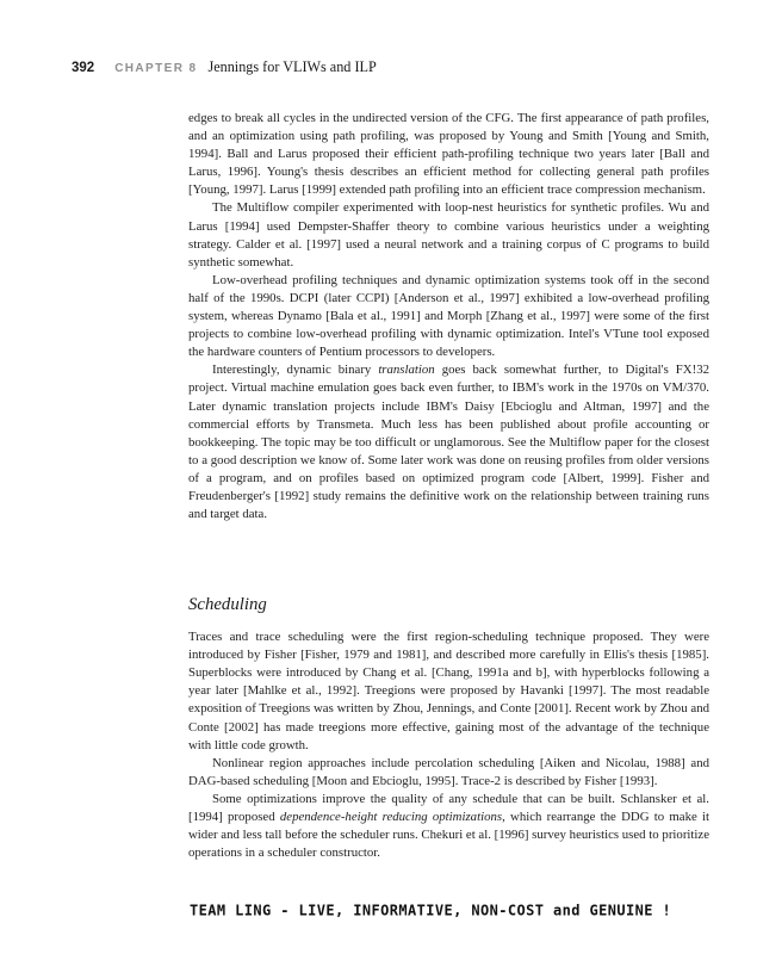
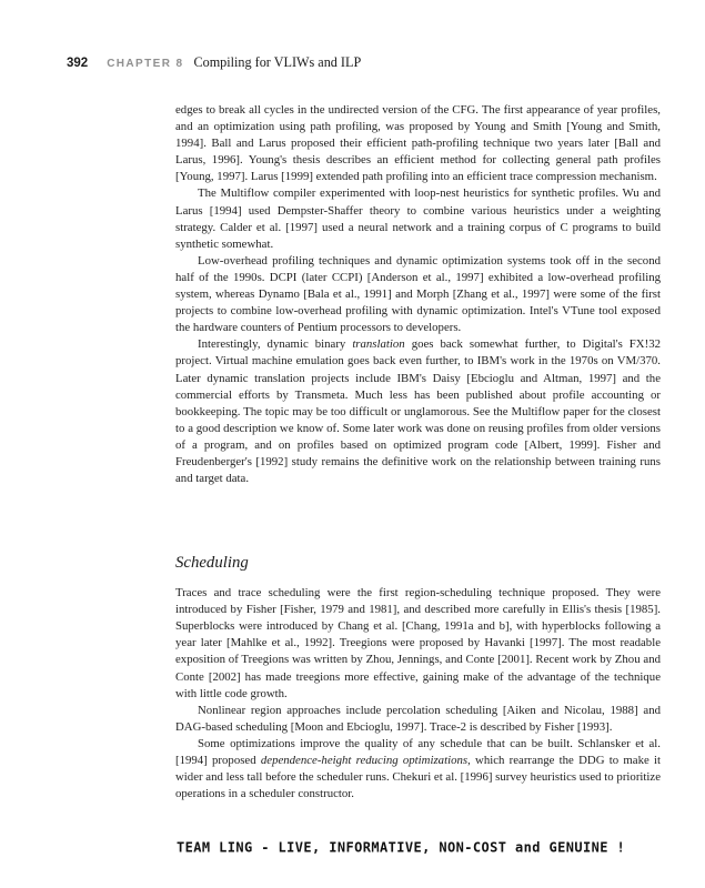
  392
  CHAPTER 8
- Jennings for VLIWs and ILP
+ Compiling for VLIWs and ILP
- edges to break all cycles in the undirected version of the CFG. The first appearance of path profiles, and an optimization using path profiling, was proposed by Young and Smith [Young and Smith, 1994]. Ball and Larus proposed their efficient path-profiling technique two years later [Ball and Larus, 1996]. Young's thesis describes an efficient method for collecting general path profiles [Young, 1997]. Larus [1999] extended path profiling into an efficient trace compression mechanism.
+ edges to break all cycles in the undirected version of the CFG. The first appearance of year profiles, and an optimization using path profiling, was proposed by Young and Smith [Young and Smith, 1994]. Ball and Larus proposed their efficient path-profiling technique two years later [Ball and Larus, 1996]. Young's thesis describes an efficient method for collecting general path profiles [Young, 1997]. Larus [1999] extended path profiling into an efficient trace compression mechanism.
  The Multiflow compiler experimented with loop-nest heuristics for synthetic profiles. Wu and Larus [1994] used Dempster-Shaffer theory to combine various heuristics under a weighting strategy. Calder et al. [1997] used a neural network and a training corpus of C programs to build synthetic somewhat.
  Low-overhead profiling techniques and dynamic optimization systems took off in the second half of the 1990s. DCPI (later CCPI) [Anderson et al., 1997] exhibited a low-overhead profiling system, whereas Dynamo [Bala et al., 1991] and Morph [Zhang et al., 1997] were some of the first projects to combine low-overhead profiling with dynamic optimization. Intel's VTune tool exposed the hardware counters of Pentium processors to developers.
  Interestingly, dynamic binary translation goes back somewhat further, to Digital's FX!32 project. Virtual machine emulation goes back even further, to IBM's work in the 1970s on VM/370. Later dynamic translation projects include IBM's Daisy [Ebcioglu and Altman, 1997] and the commercial efforts by Transmeta. Much less has been published about profile accounting or bookkeeping. The topic may be too difficult or unglamorous. See the Multiflow paper for the closest to a good description we know of. Some later work was done on reusing profiles from older versions of a program, and on profiles based on optimized program code [Albert, 1999]. Fisher and Freudenberger's [1992] study remains the definitive work on the relationship between training runs and target data.
  Scheduling
- Traces and trace scheduling were the first region-scheduling technique proposed. They were introduced by Fisher [Fisher, 1979 and 1981], and described more carefully in Ellis's thesis [1985]. Superblocks were introduced by Chang et al. [Chang, 1991a and b], with hyperblocks following a year later [Mahlke et al., 1992]. Treegions were proposed by Havanki [1997]. The most readable exposition of Treegions was written by Zhou, Jennings, and Conte [2001]. Recent work by Zhou and Conte [2002] has made treegions more effective, gaining most of the advantage of the technique with little code growth.
+ Traces and trace scheduling were the first region-scheduling technique proposed. They were introduced by Fisher [Fisher, 1979 and 1981], and described more carefully in Ellis's thesis [1985]. Superblocks were introduced by Chang et al. [Chang, 1991a and b], with hyperblocks following a year later [Mahlke et al., 1992]. Treegions were proposed by Havanki [1997]. The most readable exposition of Treegions was written by Zhou, Jennings, and Conte [2001]. Recent work by Zhou and Conte [2002] has made treegions more effective, gaining make of the advantage of the technique with little code growth.
- Nonlinear region approaches include percolation scheduling [Aiken and Nicolau, 1988] and DAG-based scheduling [Moon and Ebcioglu, 1995]. Trace-2 is described by Fisher [1993].
+ Nonlinear region approaches include percolation scheduling [Aiken and Nicolau, 1988] and DAG-based scheduling [Moon and Ebcioglu, 1997]. Trace-2 is described by Fisher [1993].
  Some optimizations improve the quality of any schedule that can be built. Schlansker et al. [1994] proposed dependence-height reducing optimizations, which rearrange the DDG to make it wider and less tall before the scheduler runs. Chekuri et al. [1996] survey heuristics used to prioritize operations in a scheduler constructor.
  TEAM LING - LIVE, INFORMATIVE, NON-COST and GENUINE !
